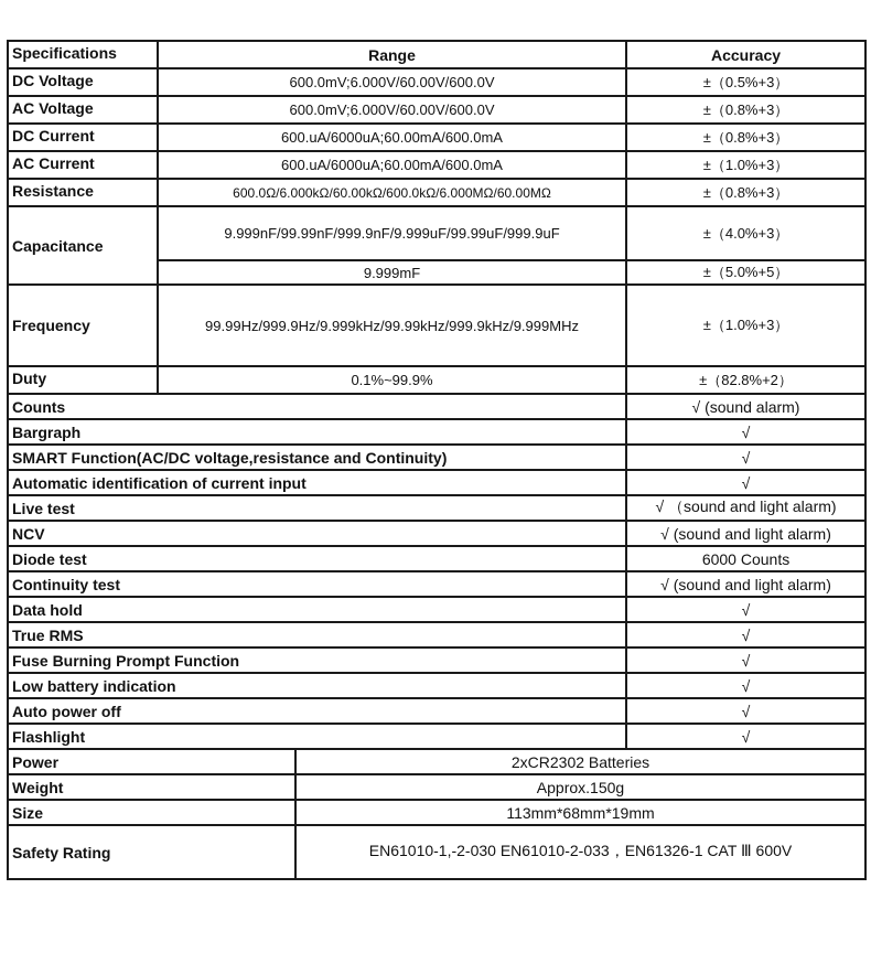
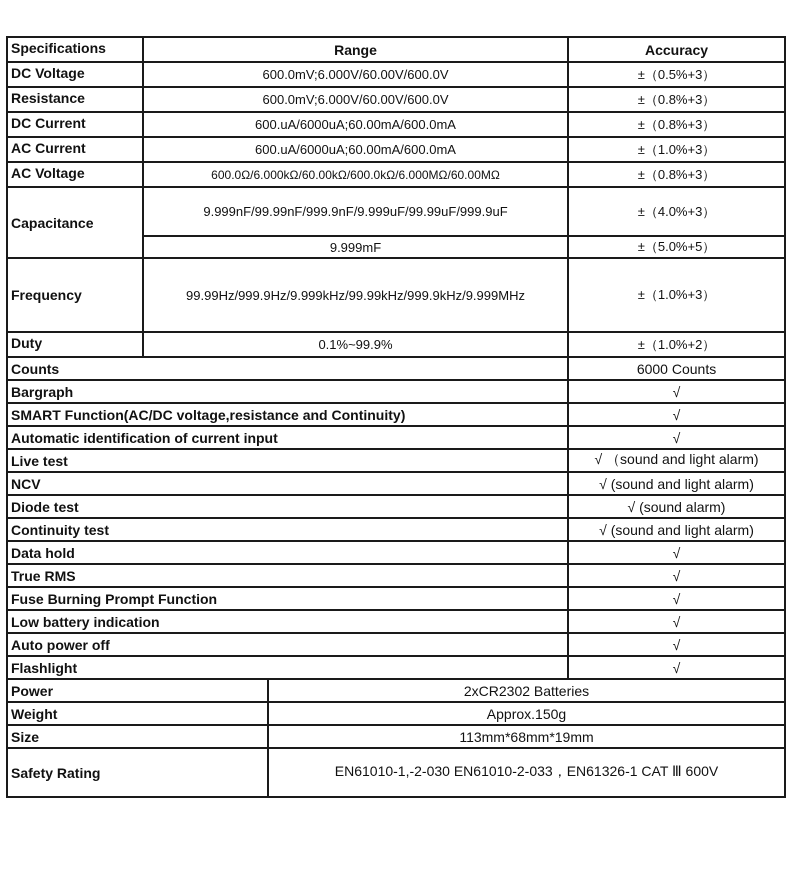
  Specifications	Range	Accuracy
  DC Voltage	600.0mV;6.000V/60.00V/600.0V	±（0.5%+3）
- AC Voltage	600.0mV;6.000V/60.00V/600.0V	±（0.8%+3）
+ Resistance	600.0mV;6.000V/60.00V/600.0V	±（0.8%+3）
  DC Current	600.uA/6000uA;60.00mA/600.0mA	±（0.8%+3）
  AC Current	600.uA/6000uA;60.00mA/600.0mA	±（1.0%+3）
- Resistance	600.0Ω/6.000kΩ/60.00kΩ/600.0kΩ/6.000MΩ/60.00MΩ	±（0.8%+3）
+ AC Voltage	600.0Ω/6.000kΩ/60.00kΩ/600.0kΩ/6.000MΩ/60.00MΩ	±（0.8%+3）
  Capacitance	9.999nF/99.99nF/999.9nF/9.999uF/99.99uF/999.9uF	±（4.0%+3）
  9.999mF	±（5.0%+5）
  Frequency	99.99Hz/999.9Hz/9.999kHz/99.99kHz/999.9kHz/9.999MHz	±（1.0%+3）
- Duty	0.1%~99.9%	±（82.8%+2）
+ Duty	0.1%~99.9%	±（1.0%+2）
- Counts	√ (sound alarm)
+ Counts	6000 Counts
  Bargraph	√
  SMART Function(AC/DC voltage,resistance and Continuity)	√
  Automatic identification of current input	√
  Live test	√ （sound and light alarm)
  NCV	√ (sound and light alarm)
- Diode test	6000 Counts
+ Diode test	√ (sound alarm)
  Continuity test	√ (sound and light alarm)
  Data hold	√
  True RMS	√
  Fuse Burning Prompt Function	√
  Low battery indication	√
  Auto power off	√
  Flashlight	√
  Power	2xCR2302 Batteries
  Weight	Approx.150g
  Size	113mm*68mm*19mm
  Safety Rating	EN61010-1,-2-030 EN61010-2-033，EN61326-1 CAT Ⅲ 600V
